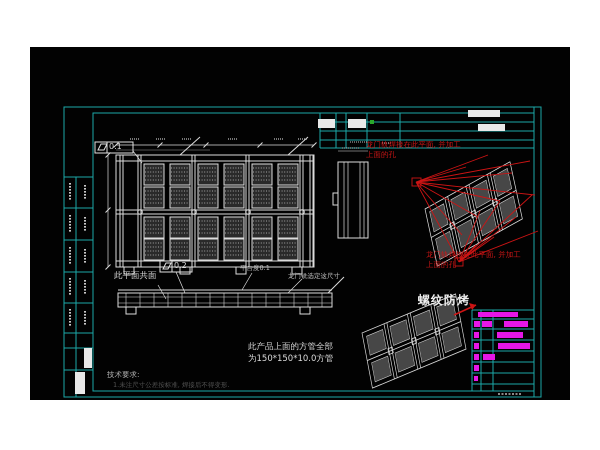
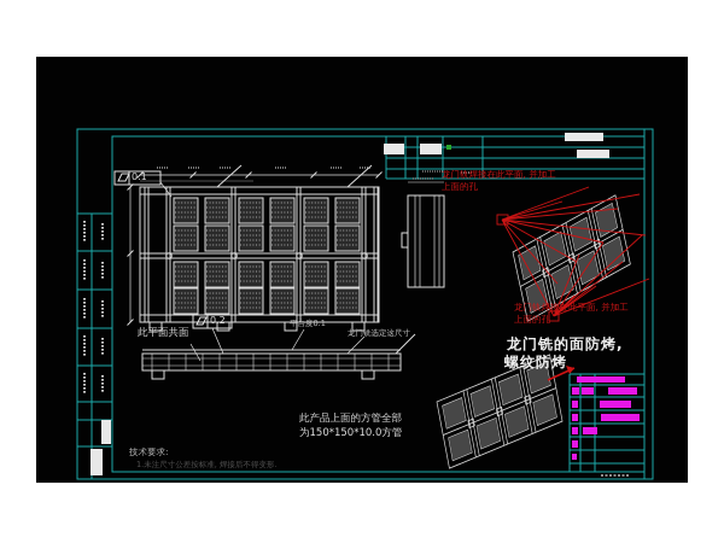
  0.1
  0.2
  此平面共面
  平台度0.1
  龙门铣选定这尺寸
  龙门轨焊接在此平面, 并加工
  上面的孔
  龙门轨焊接在此平面, 并加工
  上面的孔
+ 龙门铣的面防烤,
  螺纹防烤
  此产品上面的方管全部
  为150*150*10.0方管
  技术要求:
  1.未注尺寸公差按标准, 焊接后不得变形.
